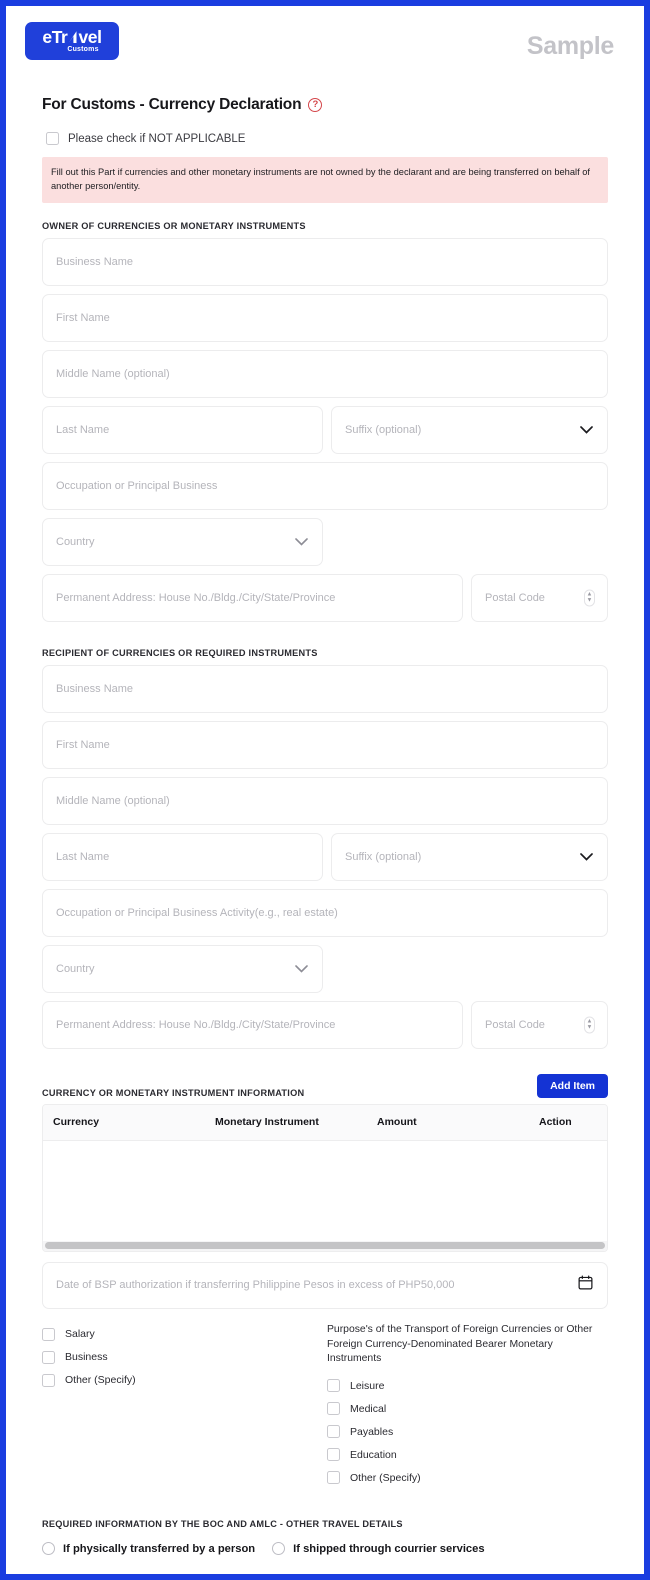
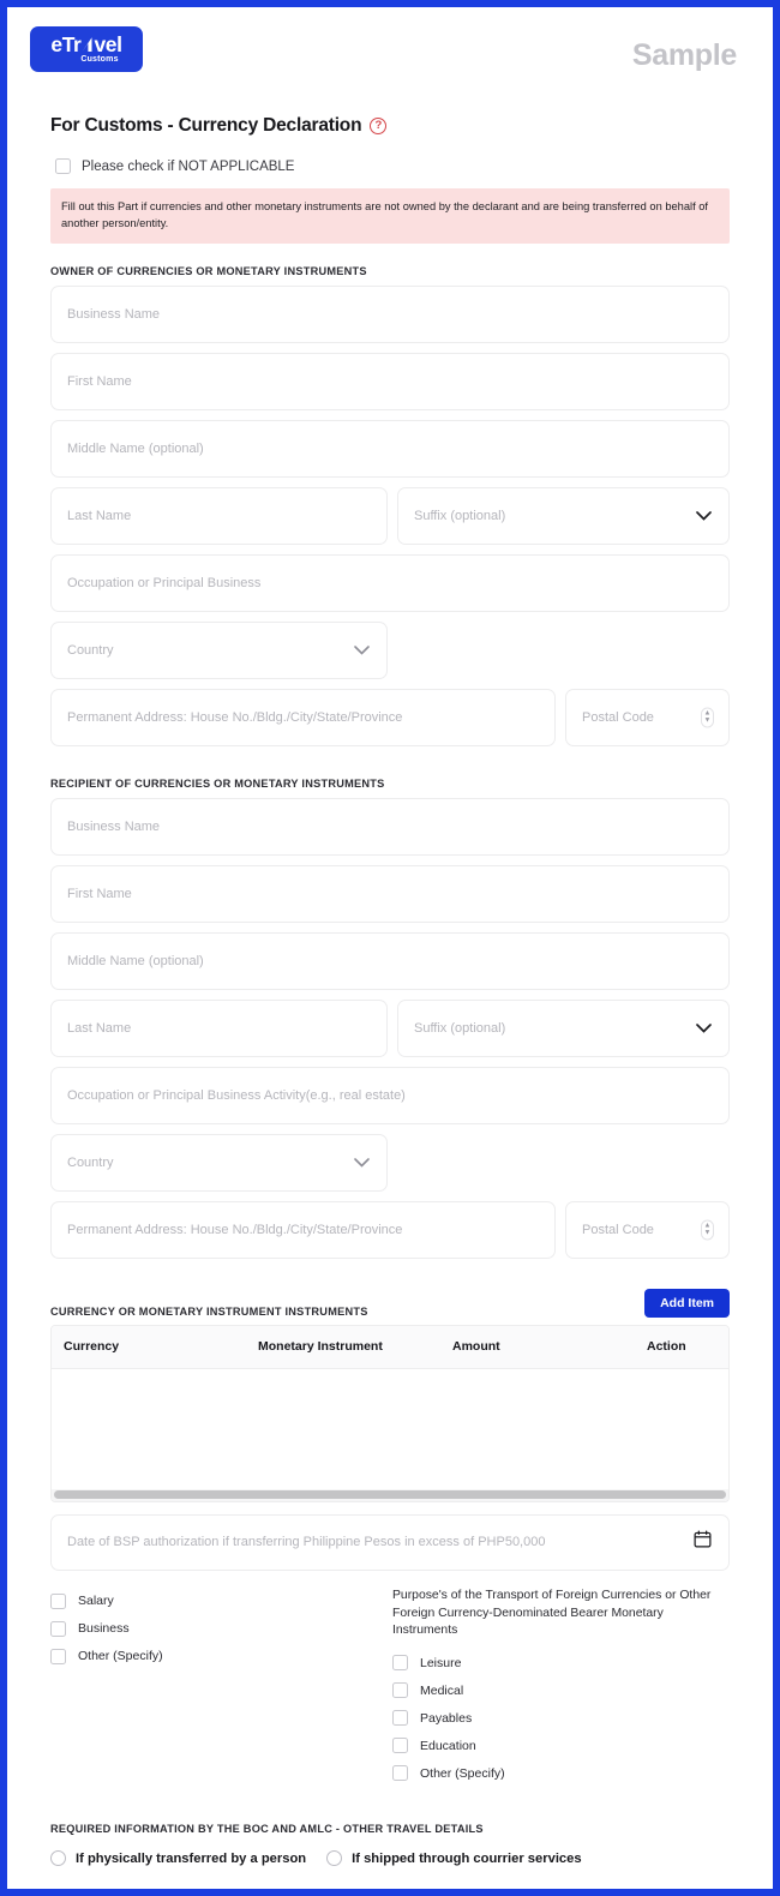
  eTr
  vel
  Sample
  For Customs - Currency Declaration
  ?
  Please check if NOT APPLICABLE
  Fill out this Part if currencies and other monetary instruments are not owned by the declarant and are being transferred on behalf of another person/entity.
  OWNER OF CURRENCIES OR MONETARY INSTRUMENTS
  Business Name
  First Name
  Middle Name (optional)
  Last Name
  Suffix (optional)
  Occupation or Principal Business
  Country
  Permanent Address: House No./Bldg./City/State/Province
  Postal Code
- RECIPIENT OF CURRENCIES OR REQUIRED INSTRUMENTS
+ RECIPIENT OF CURRENCIES OR MONETARY INSTRUMENTS
  Business Name
  First Name
  Middle Name (optional)
  Last Name
  Suffix (optional)
  Occupation or Principal Business Activity(e.g., real estate)
  Country
  Permanent Address: House No./Bldg./City/State/Province
  Postal Code
- CURRENCY OR MONETARY INSTRUMENT INFORMATION
+ CURRENCY OR MONETARY INSTRUMENT INSTRUMENTS
  Add Item
  Currency
  Monetary Instrument
  Amount
  Action
  Date of BSP authorization if transferring Philippine Pesos in excess of PHP50,000
  Salary
  Business
  Other (Specify)
  Purpose's of the Transport of Foreign Currencies or Other Foreign Currency-Denominated Bearer Monetary Instruments
  Leisure
  Medical
  Payables
  Education
  Other (Specify)
  REQUIRED INFORMATION BY THE BOC AND AMLC - OTHER TRAVEL DETAILS
  If physically transferred by a person
  If shipped through courrier services
